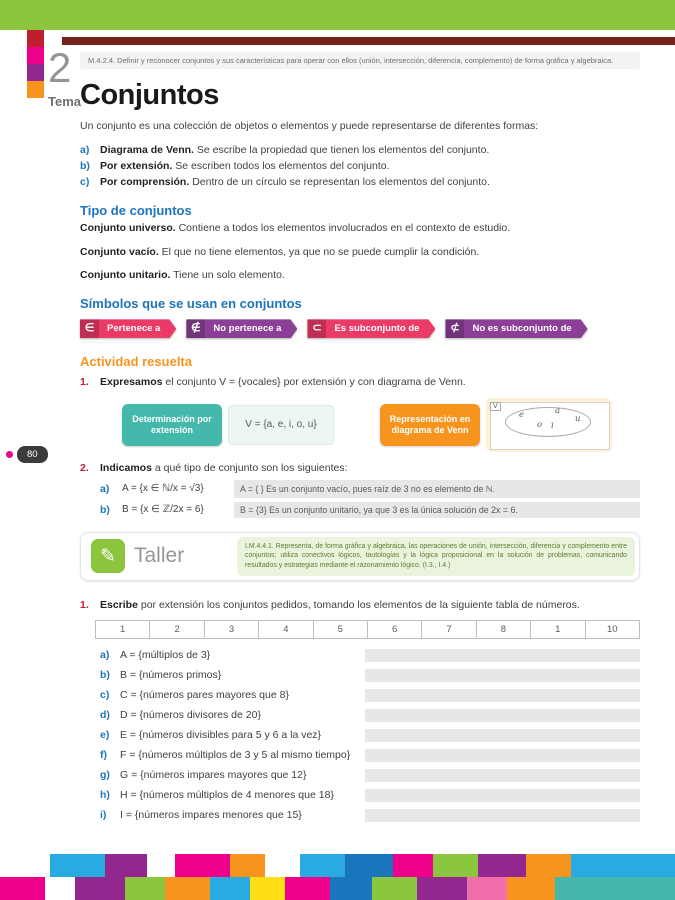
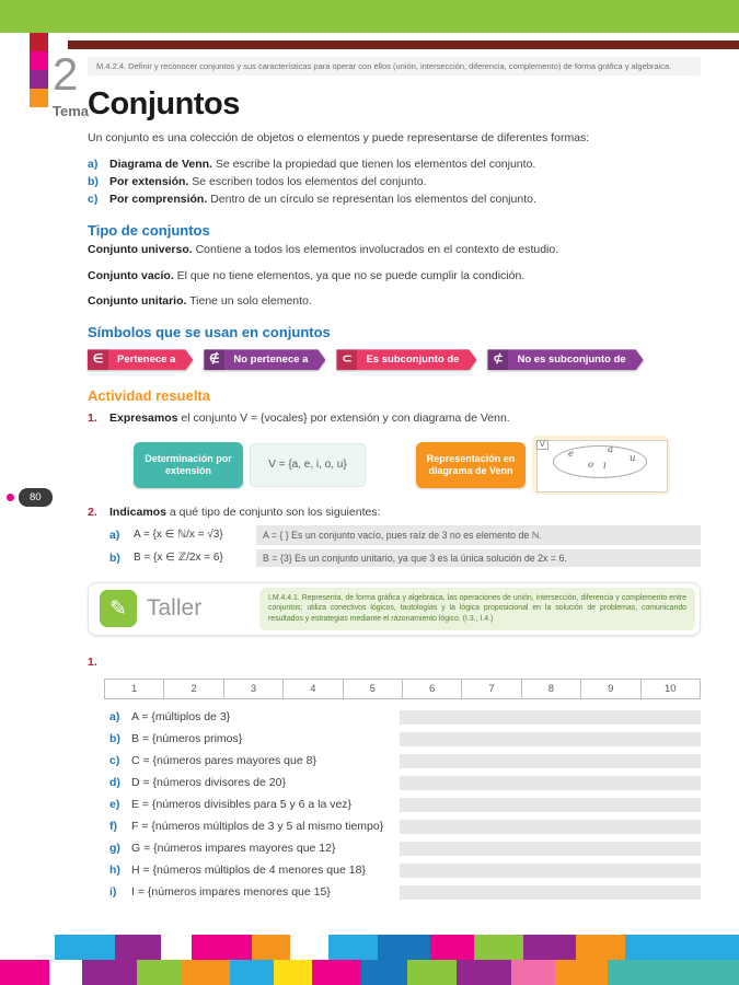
  2
  Tema
  80
  M.4.2.4. Definir y reconocer conjuntos y sus características para operar con ellos (unión, intersección, diferencia, complemento) de forma gráfica y algebraica.
  Conjuntos
  Un conjunto es una colección de objetos o elementos y puede representarse de diferentes formas:
  a)
  Diagrama de Venn. Se escribe la propiedad que tienen los elementos del conjunto.
  b)
  Por extensión. Se escriben todos los elementos del conjunto.
  c)
  Por comprensión. Dentro de un círculo se representan los elementos del conjunto.
  Tipo de conjuntos
  Conjunto universo. Contiene a todos los elementos involucrados en el contexto de estudio.
  Conjunto vacío. El que no tiene elementos, ya que no se puede cumplir la condición.
  Conjunto unitario. Tiene un solo elemento.
  Símbolos que se usan en conjuntos
  ∈
  Pertenece a
  ∉
  No pertenece a
  ⊂
  Es subconjunto de
  ⊄
  No es subconjunto de
  Actividad resuelta
  1.
  Expresamos el conjunto V = {vocales} por extensión y con diagrama de Venn.
  Determinación por extensión
  V = {a, e, i, o, u}
  Representación en diagrama de Venn
  e
  a
  o
  i
  u
  2.
  Indicamos a qué tipo de conjunto son los siguientes:
  a)
  A = {x ∈ ℕ/x = √3}
  A = { } Es un conjunto vacío, pues raíz de 3 no es elemento de ℕ.
  b)
  B = {x ∈ ℤ/2x = 6}
  B = {3} Es un conjunto unitario, ya que 3 es la única solución de 2x = 6.
  ✎
  Taller
  1.
- Escribe por extensión los conjuntos pedidos, tomando los elementos de la siguiente tabla de números.
- 1	2	3	4	5	6	7	8	1	10
+ 1	2	3	4	5	6	7	8	9	10
  a)
  A = {múltiplos de 3}
  b)
  B = {números primos}
  c)
  C = {números pares mayores que 8}
  d)
  D = {números divisores de 20}
  e)
  E = {números divisibles para 5 y 6 a la vez}
  f)
  F = {números múltiplos de 3 y 5 al mismo tiempo}
  g)
  G = {números impares mayores que 12}
  h)
  H = {números múltiplos de 4 menores que 18}
  i)
  I = {números impares menores que 15}
